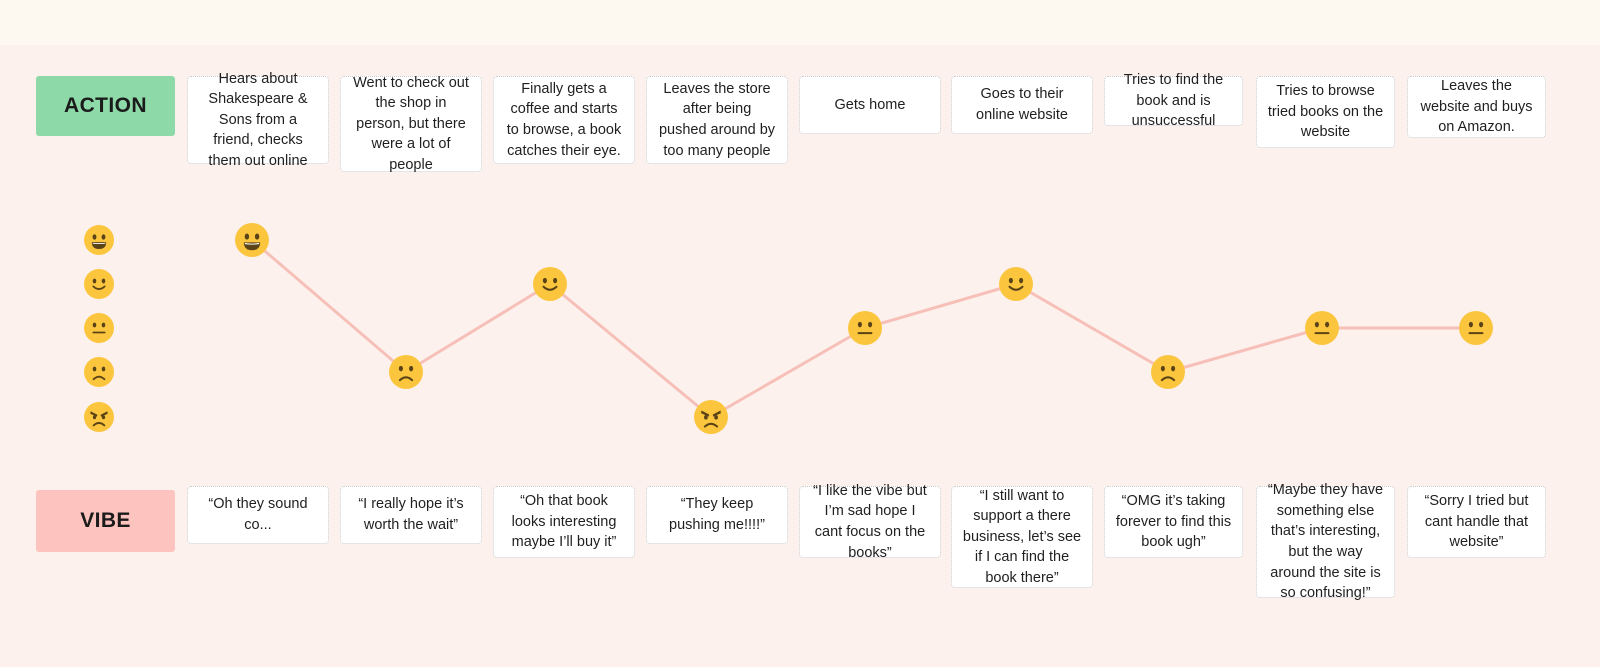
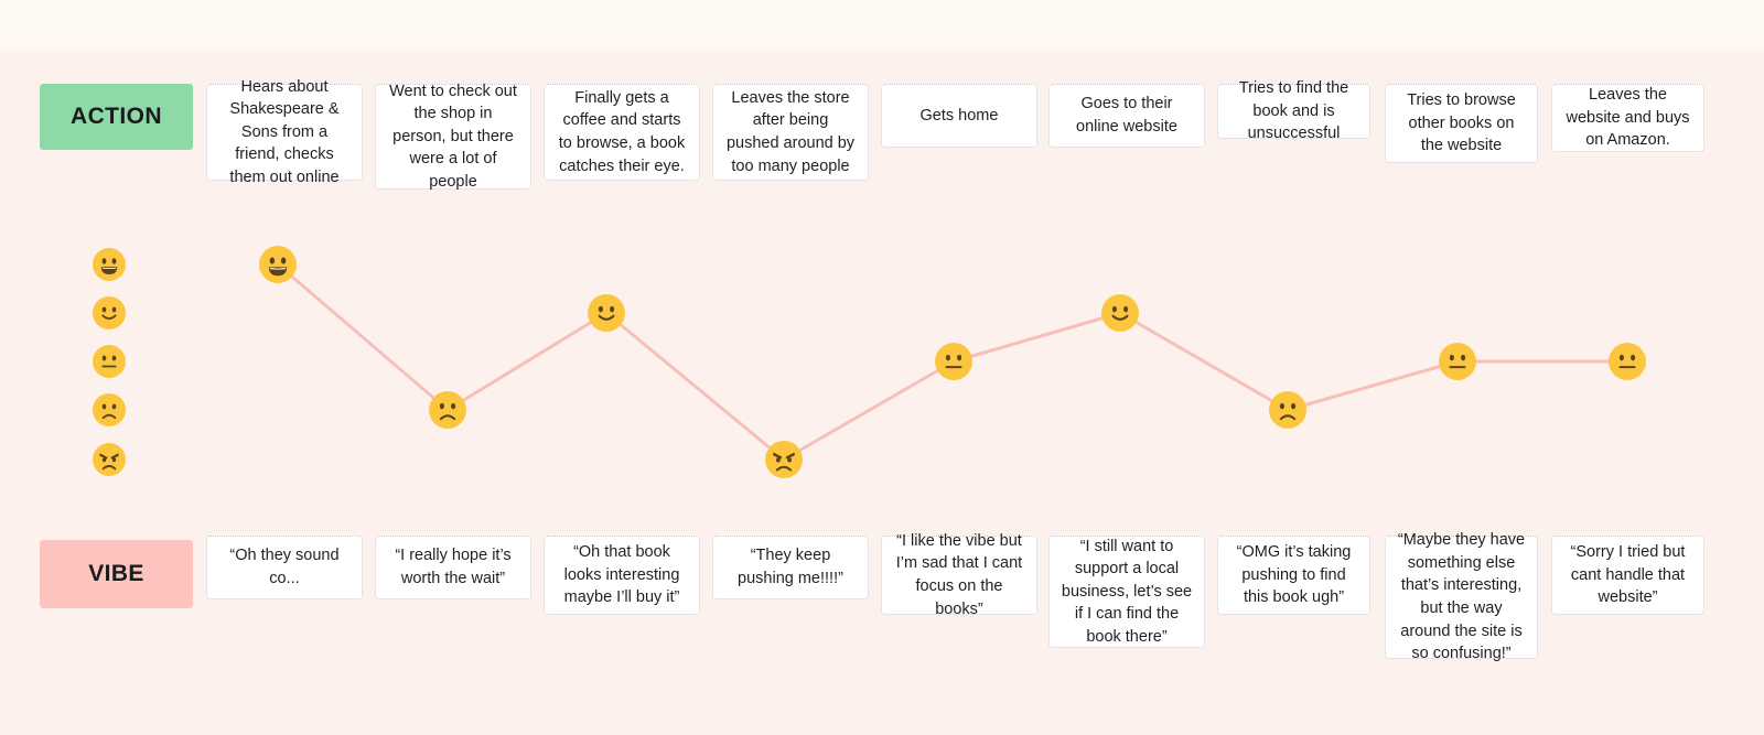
  ACTION
  Hears about Shakespeare & Sons from a friend, checks them out online
  Went to check out the shop in person, but there were a lot of people
  Finally gets a coffee and starts to browse, a book catches their eye.
  Leaves the store after being pushed around by too many people
  Gets home
  Goes to their online website
  Tries to find the book and is unsuccessful
- Tries to browse tried books on the website
+ Tries to browse other books on the website
  Leaves the website and buys on Amazon.
  VIBE
  “Oh they sound co...
  “I really hope it’s worth the wait”
  “Oh that book looks interesting maybe I’ll buy it”
  “They keep pushing me!!!!”
- “I like the vibe but I’m sad hope I cant focus on the books”
+ “I like the vibe but I’m sad that I cant focus on the books”
- “I still want to support a there business, let’s see if I can find the book there”
+ “I still want to support a local business, let’s see if I can find the book there”
- “OMG it’s taking forever to find this book ugh”
+ “OMG it’s taking pushing to find this book ugh”
  “Maybe they have something else that’s interesting, but the way around the site is so confusing!”
  “Sorry I tried but cant handle that website”
